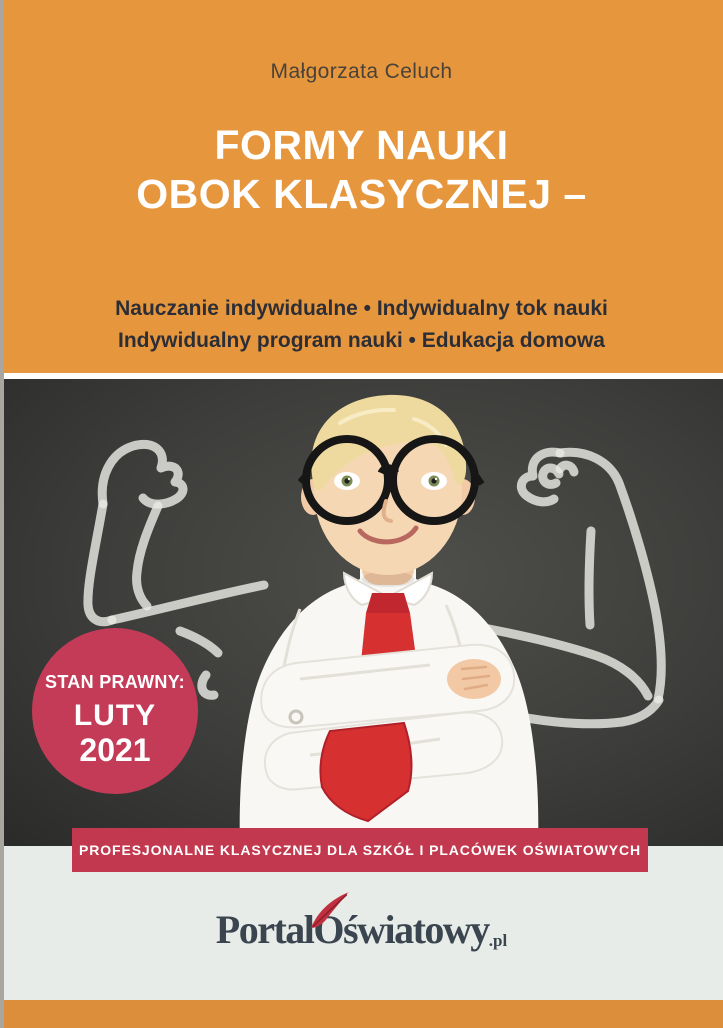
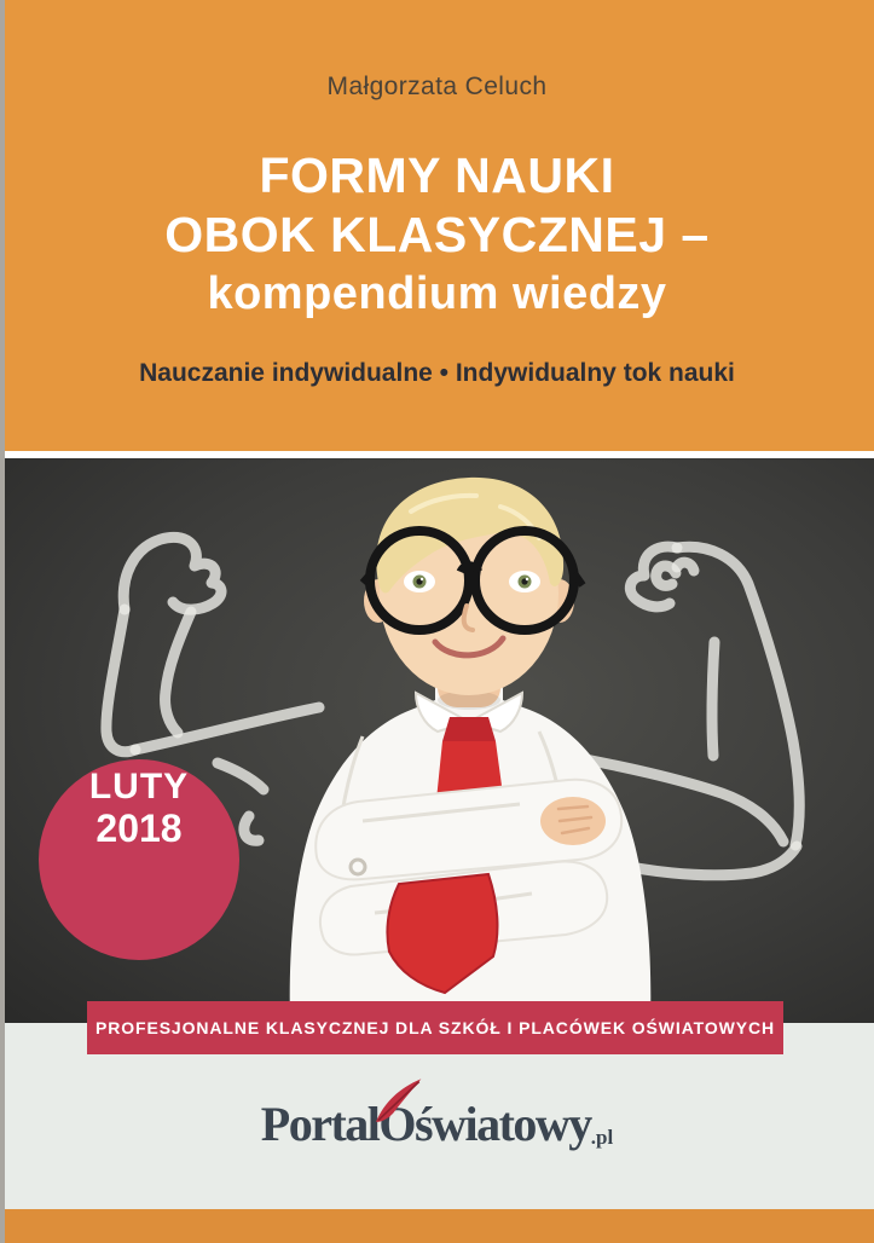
  Małgorzata Celuch
  FORMY NAUKI
  OBOK KLASYCZNEJ –
+ kompendium wiedzy
  Nauczanie indywidualne • Indywidualny tok nauki
- Indywidualny program nauki • Edukacja domowa
- STAN PRAWNY:
  LUTY
- 2021
+ 2018
  PROFESJONALNE KLASYCZNEJ DLA SZKÓŁ I PLACÓWEK OŚWIATOWYCH
  PortalOświatowy.pl
